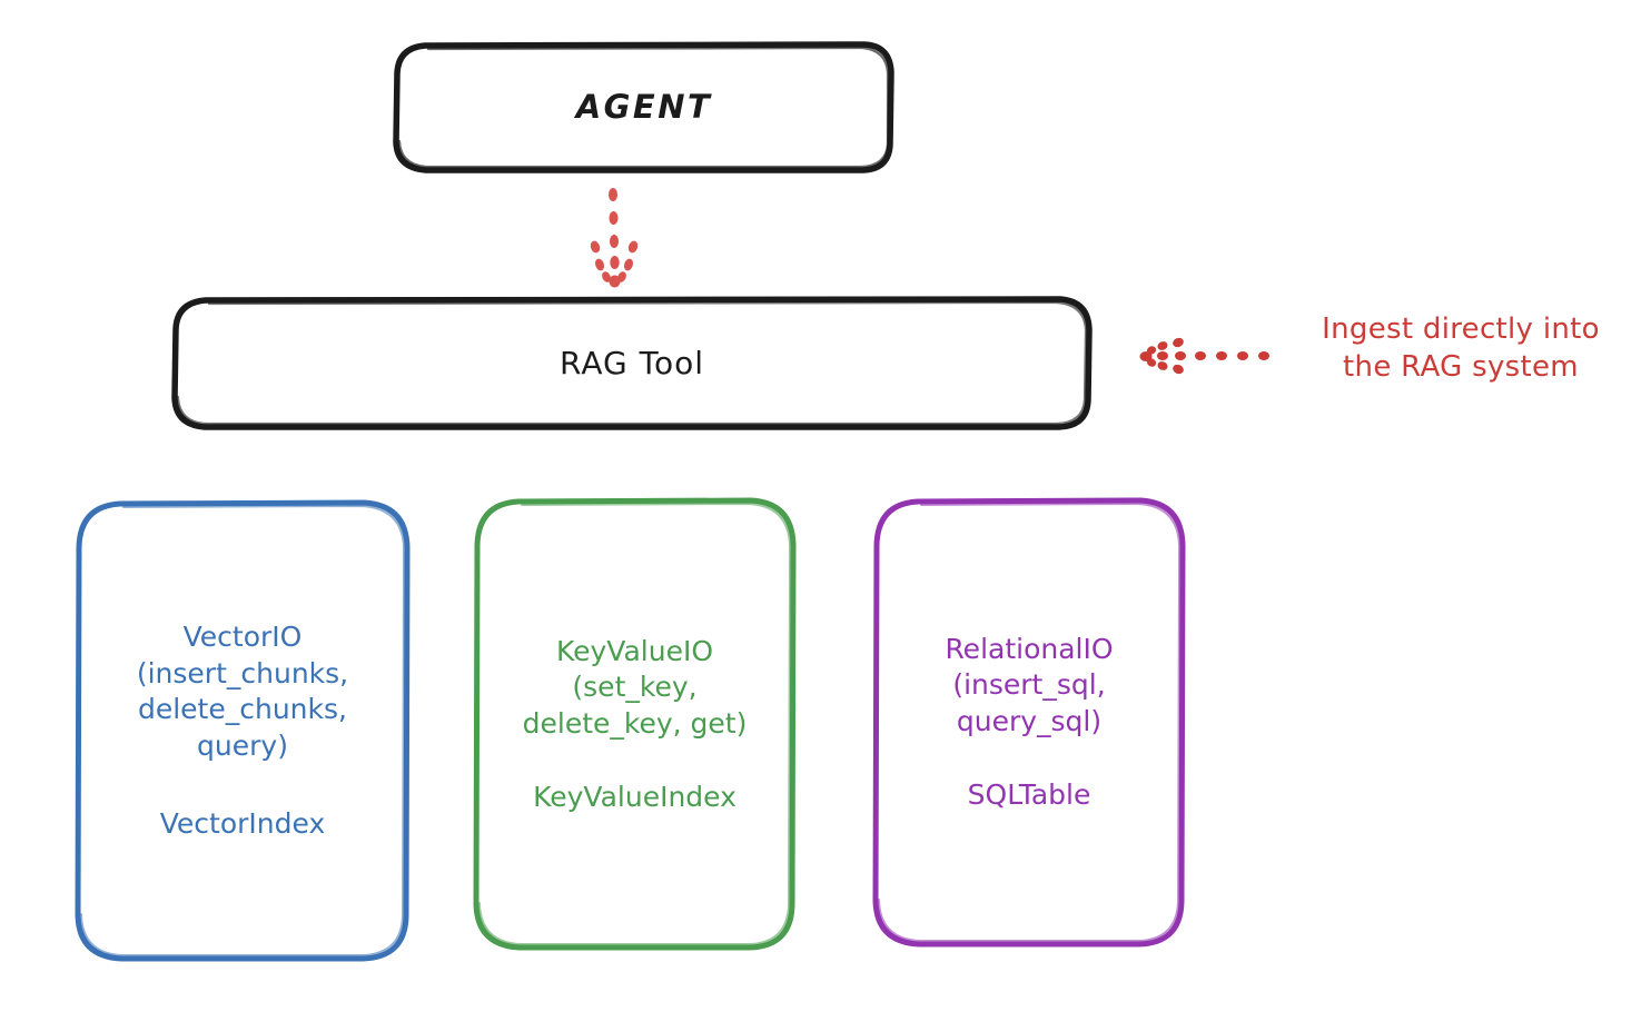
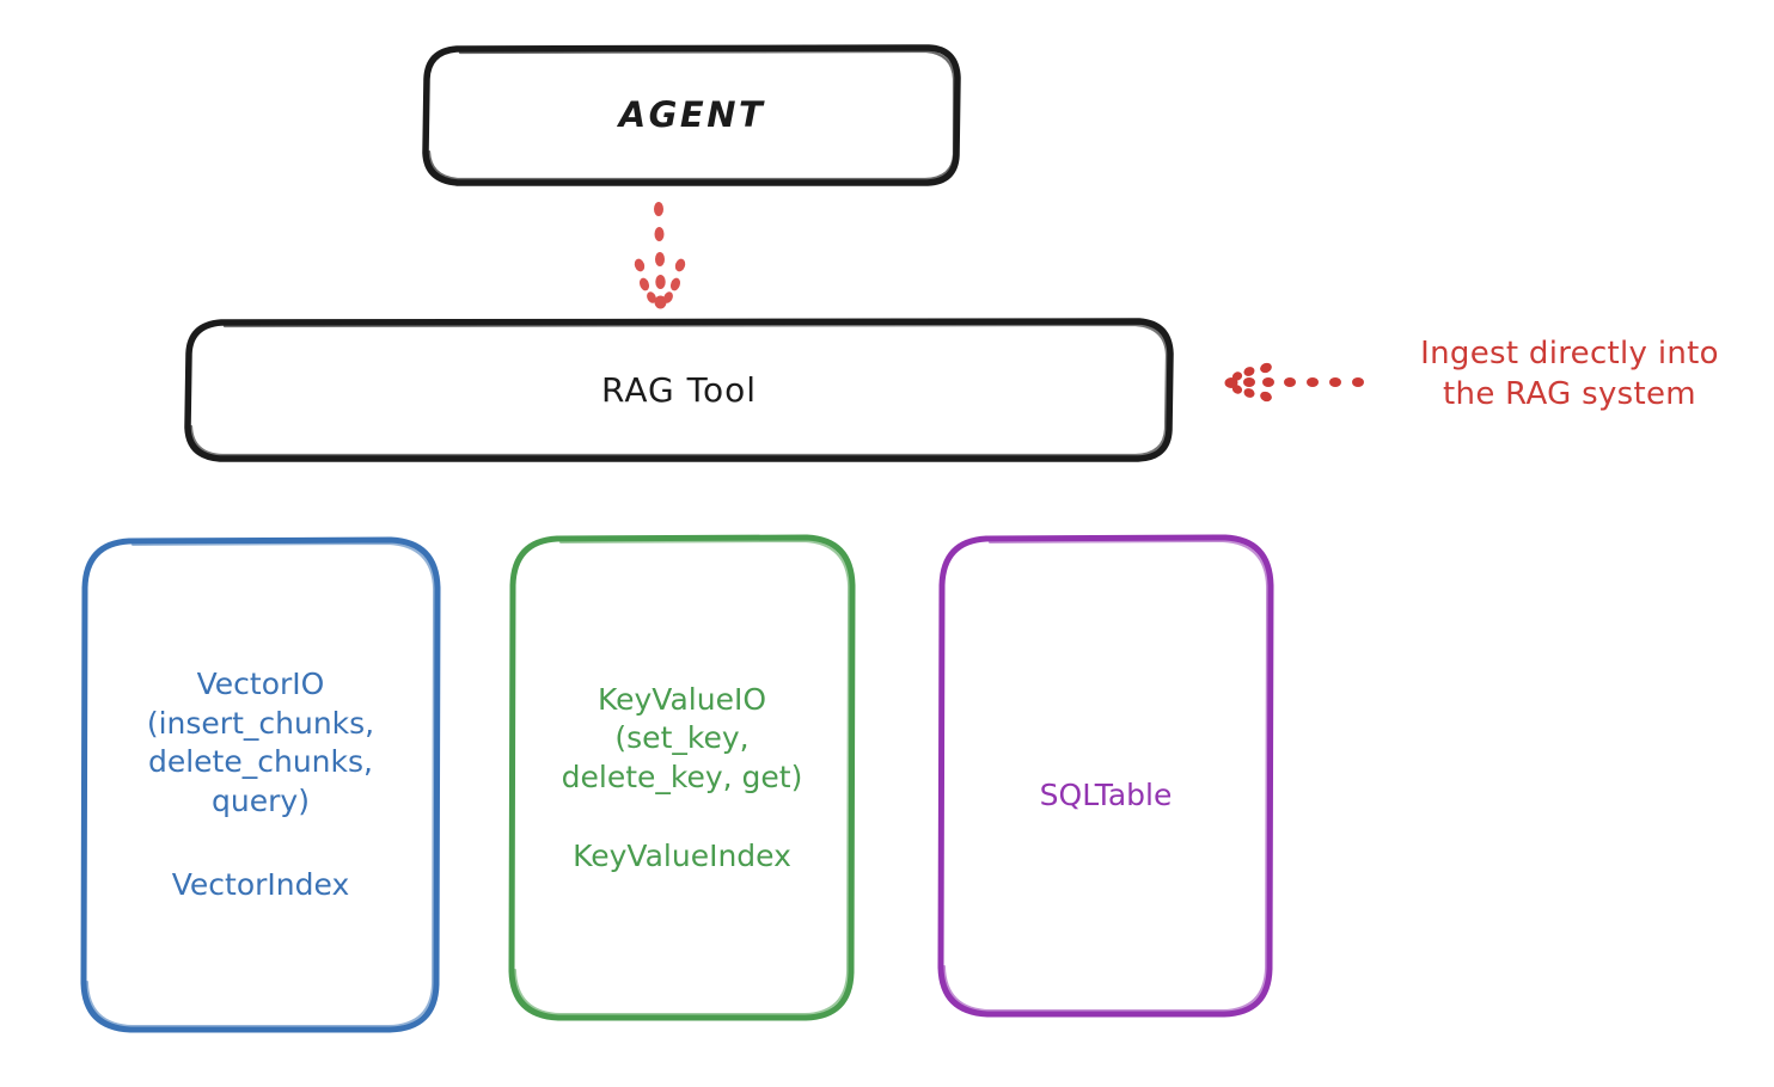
  AGENT
  RAG Tool
  VectorIO
  (insert_chunks,
  delete_chunks,
  query)
  VectorIndex
  KeyValueIO
  (set_key,
  delete_key, get)
  KeyValueIndex
- RelationalIO
- (insert_sql,
- query_sql)
  SQLTable
  Ingest directly into
  the RAG system
